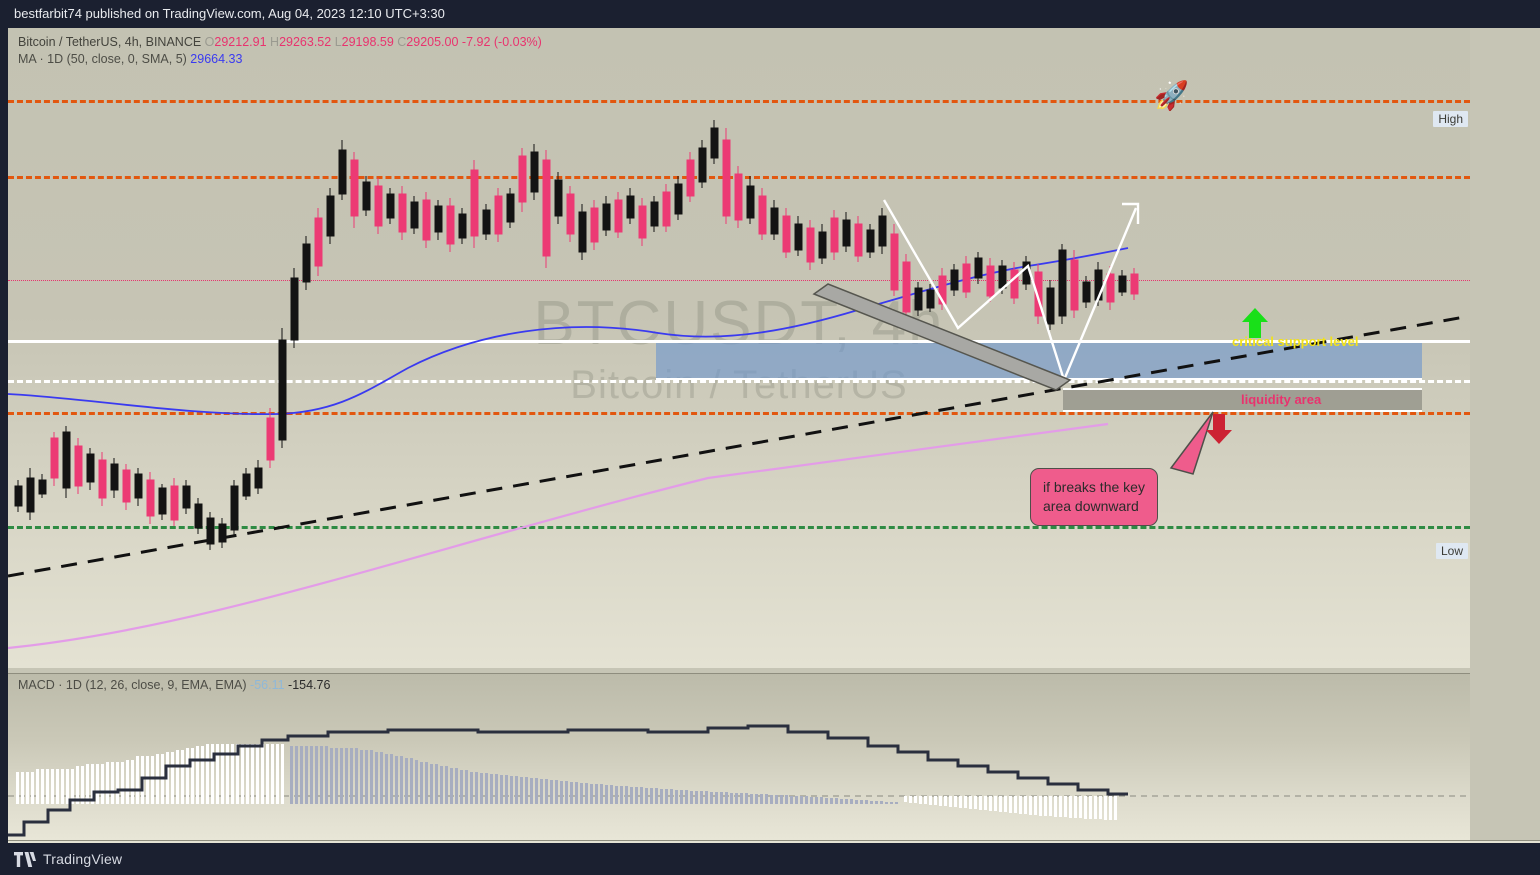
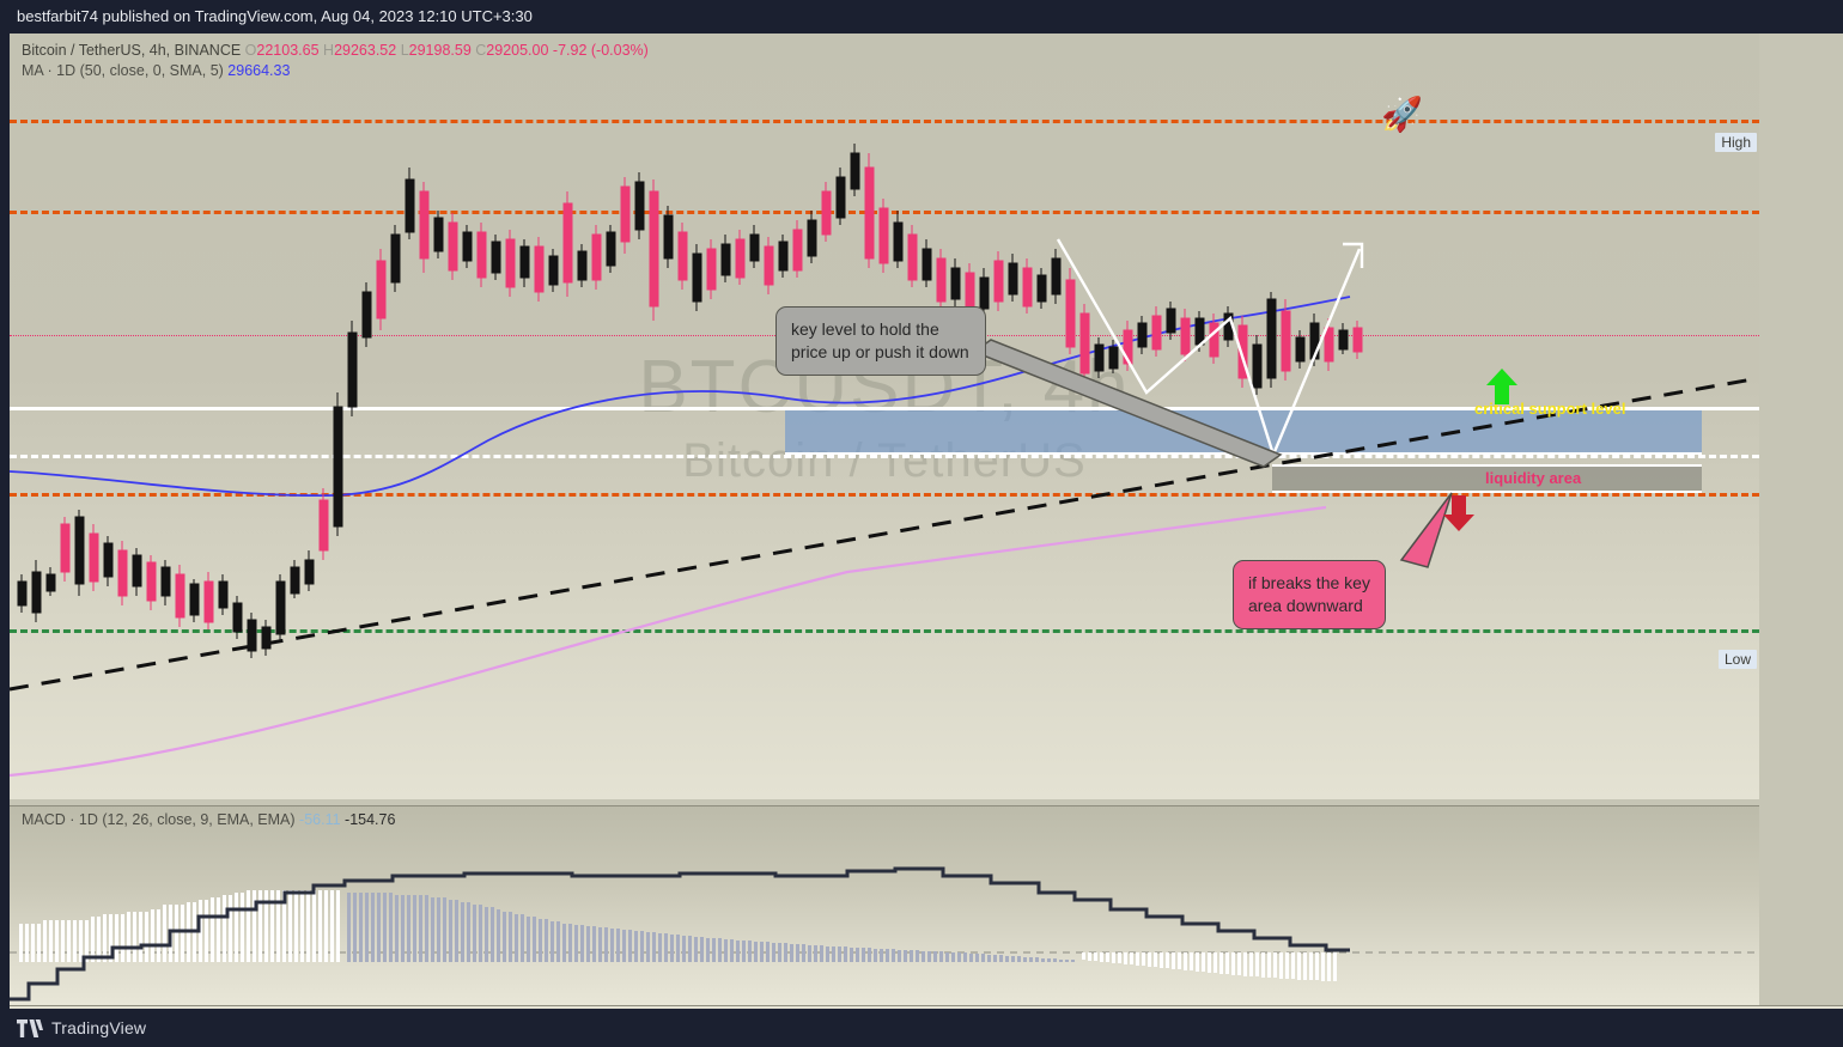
  bestfarbit74 published on TradingView.com, Aug 04, 2023 12:10 UTC+3:30
  BTCUSDT,
  Bitcoin / TetherUS
  critical support level
  liquidity area
+ key level to hold the
+ price up or push it down
  if breaks the key
  area downward
  🚀
- Bitcoin / TetherUS, 4h, BINANCE O29212.91 H29263.52 L29198.59 C29205.00 -7.92 (-0.03%)
+ Bitcoin / TetherUS, 4h, BINANCE O22103.65 H29263.52 L29198.59 C29205.00 -7.92 (-0.03%)
  MA · 1D (50, close, 0, SMA, 5) 29664.33
  MACD · 1D (12, 26, close, 9, EMA, EMA) -56.11 -154.76
  High
  Low
  TradingView
